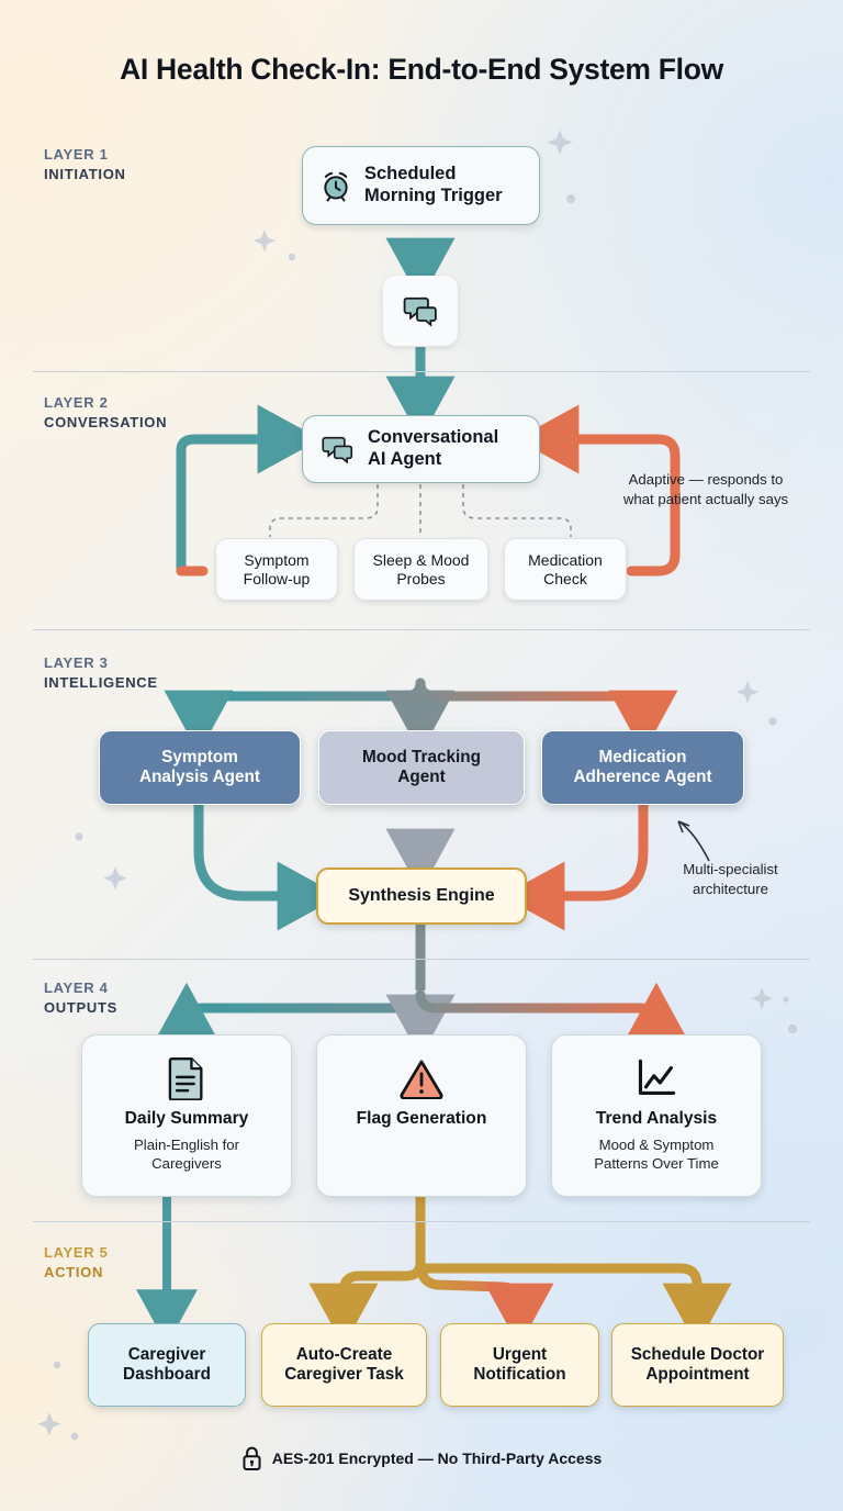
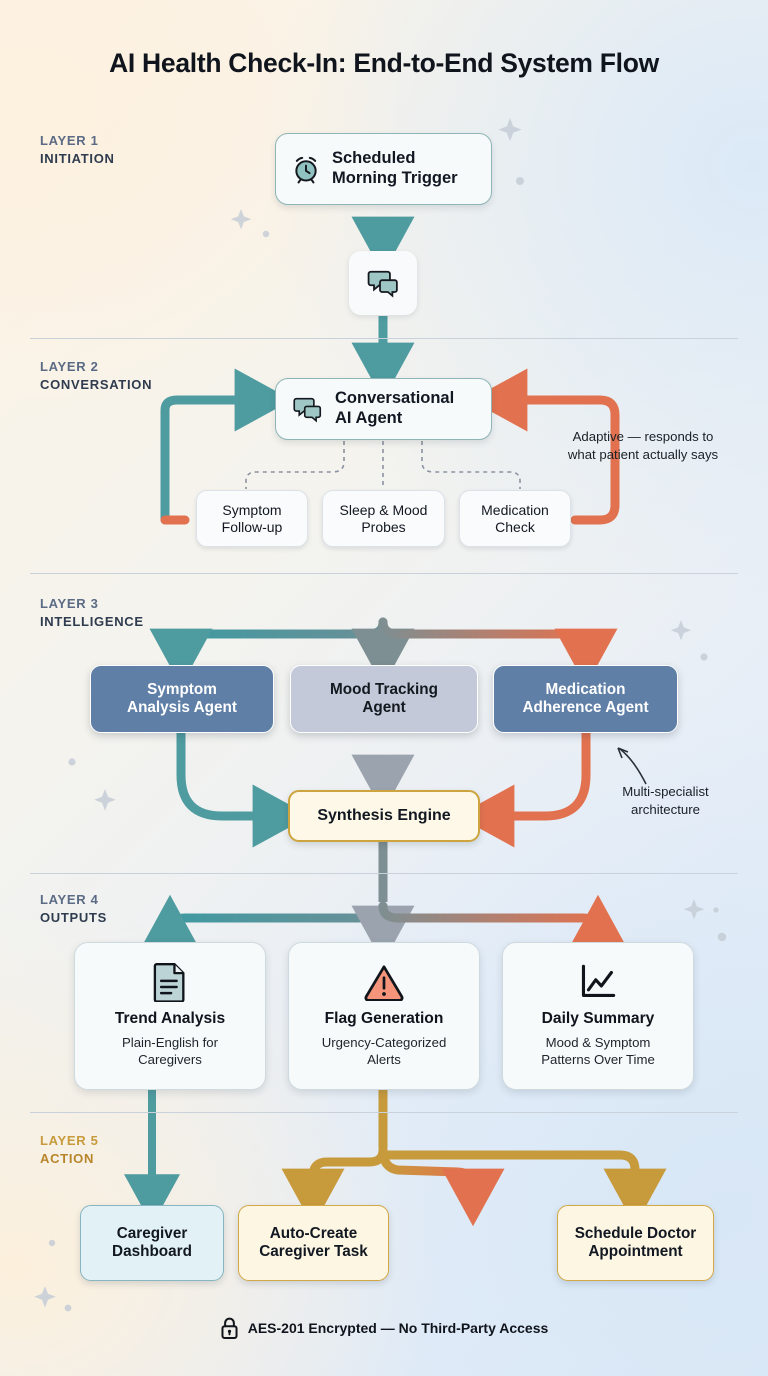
  AI Health Check-In: End-to-End System Flow
  LAYER 1
  INITIATION
  LAYER 2
  CONVERSATION
  LAYER 3
  INTELLIGENCE
  LAYER 4
  OUTPUTS
  LAYER 5
  ACTION
  Scheduled
  Morning Trigger
  Conversational
  AI Agent
  Adaptive — responds to
  what patient actually says
  Symptom
  Follow-up
  Sleep & Mood
  Probes
  Medication
  Check
  Symptom
  Analysis Agent
  Mood Tracking
  Agent
  Medication
  Adherence Agent
  Synthesis Engine
  Multi-specialist
  architecture
- Daily Summary
+ Trend Analysis
  Plain-English for
  Caregivers
  Flag Generation
+ Urgency-Categorized
+ Alerts
- Trend Analysis
+ Daily Summary
  Mood & Symptom
  Patterns Over Time
  Caregiver
  Dashboard
  Auto-Create
  Caregiver Task
- Urgent
- Notification
  Schedule Doctor
  Appointment
  AES-201 Encrypted — No Third-Party Access
